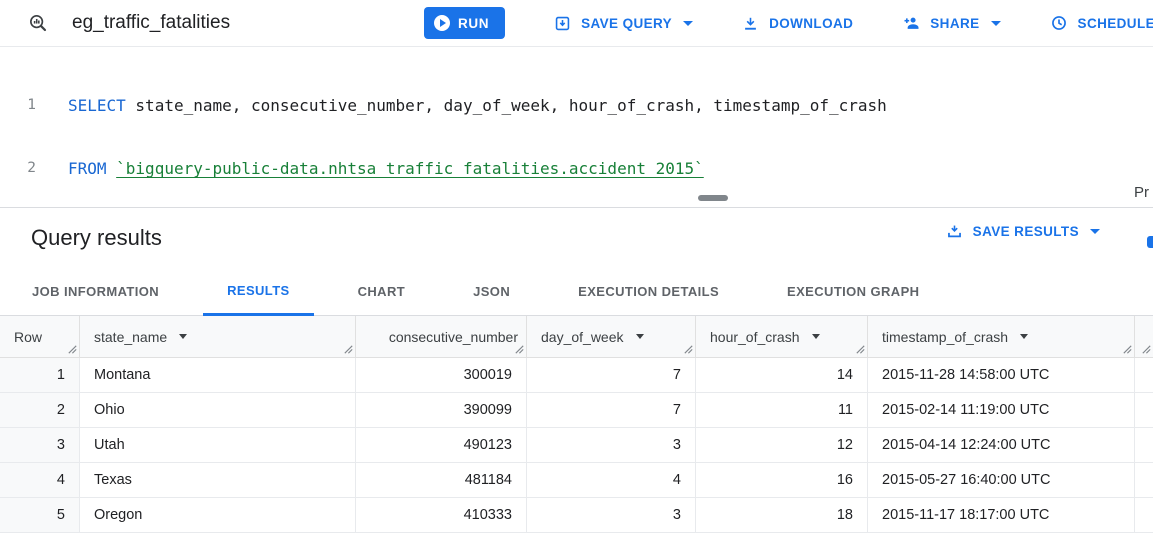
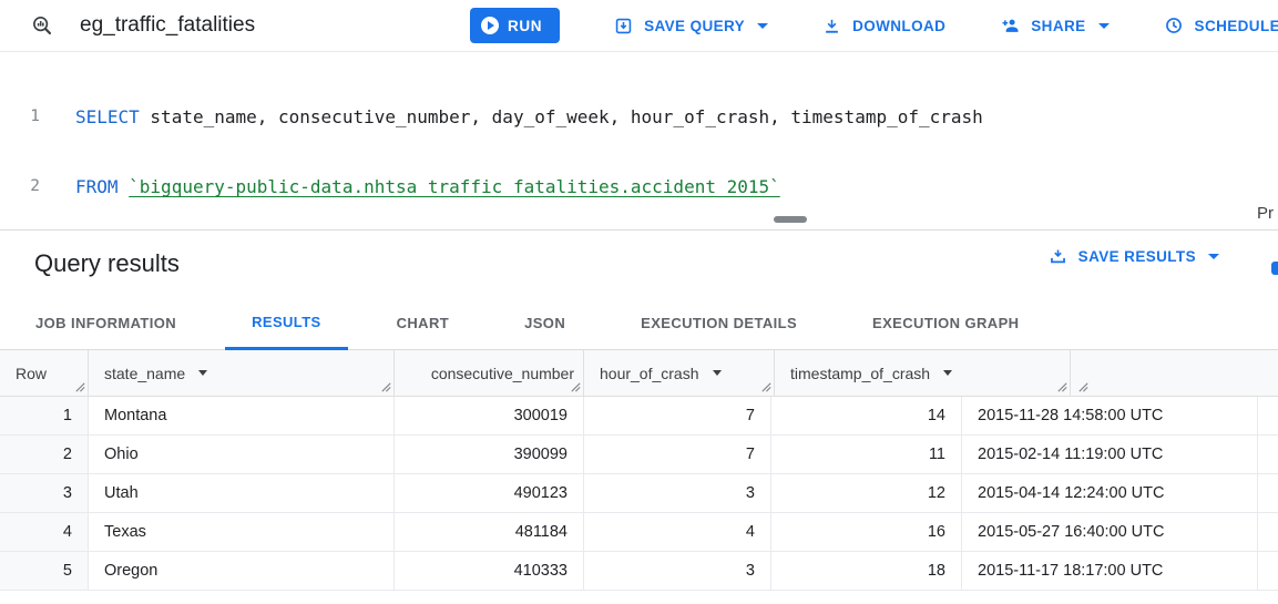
  eg_traffic_fatalities
  RUN
  SAVE QUERY
  DOWNLOAD
  SHARE
  SCHEDULE
  1
  SELECT state_name, consecutive_number, day_of_week, hour_of_crash, timestamp_of_crash
  2
  FROM `bigquery-public-data.nhtsa_traffic_fatalities.accident_2015`
  Pr
  Query results
  SAVE RESULTS
  JOB INFORMATION
  RESULTS
  CHART
  JSON
  EXECUTION DETAILS
  EXECUTION GRAPH
  Row
  state_name
  consecutive_number
- day_of_week
  hour_of_crash
  timestamp_of_crash
  1
  Montana
  300019
  7
  14
  2015-11-28 14:58:00 UTC
  2
  Ohio
  390099
  7
  11
  2015-02-14 11:19:00 UTC
  3
  Utah
  490123
  3
  12
  2015-04-14 12:24:00 UTC
  4
  Texas
  481184
  4
  16
  2015-05-27 16:40:00 UTC
  5
  Oregon
  410333
  3
  18
  2015-11-17 18:17:00 UTC
